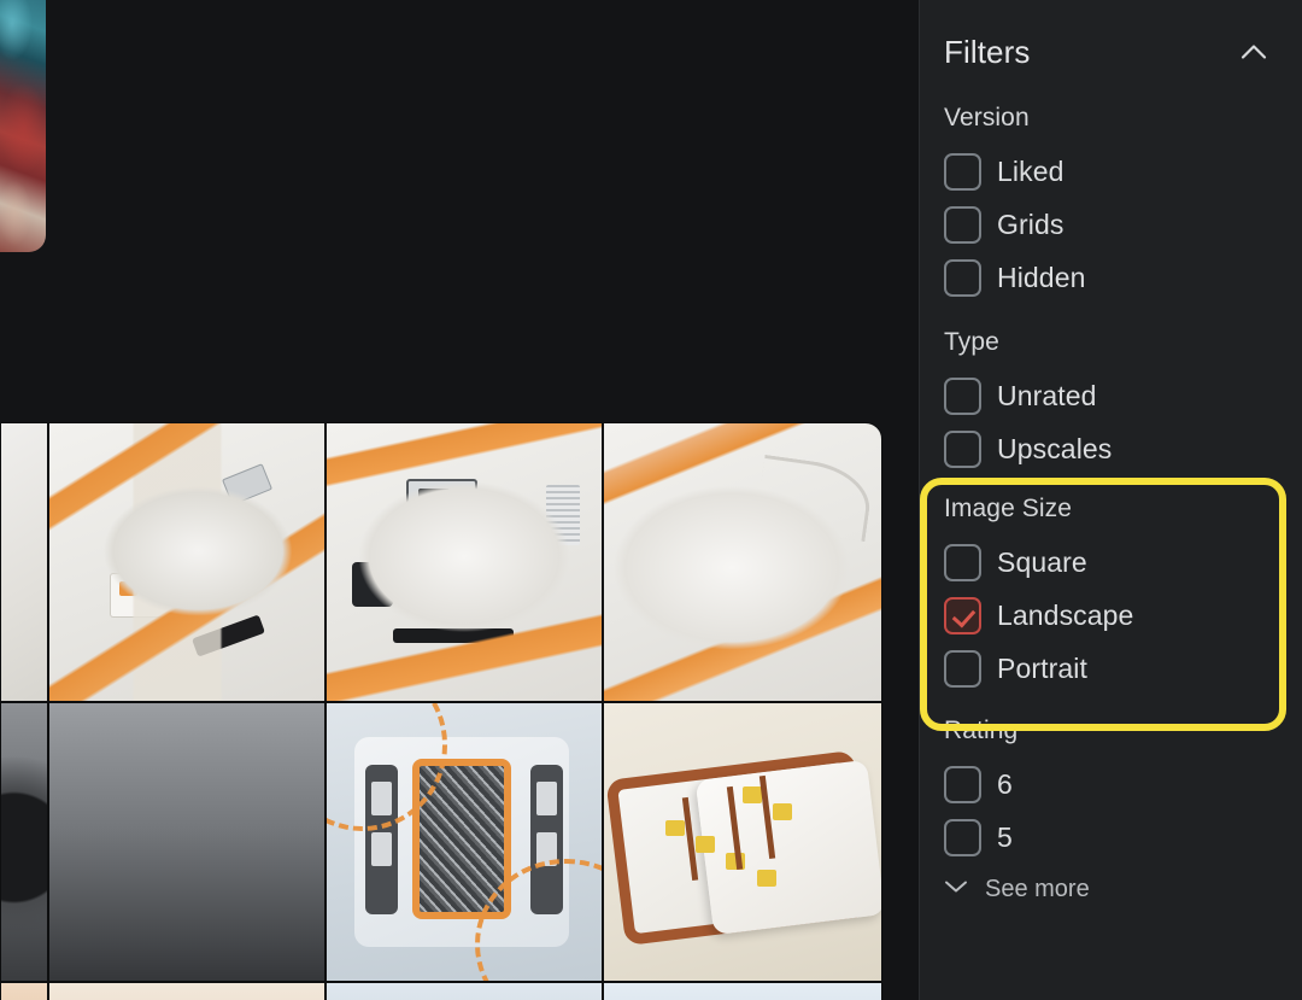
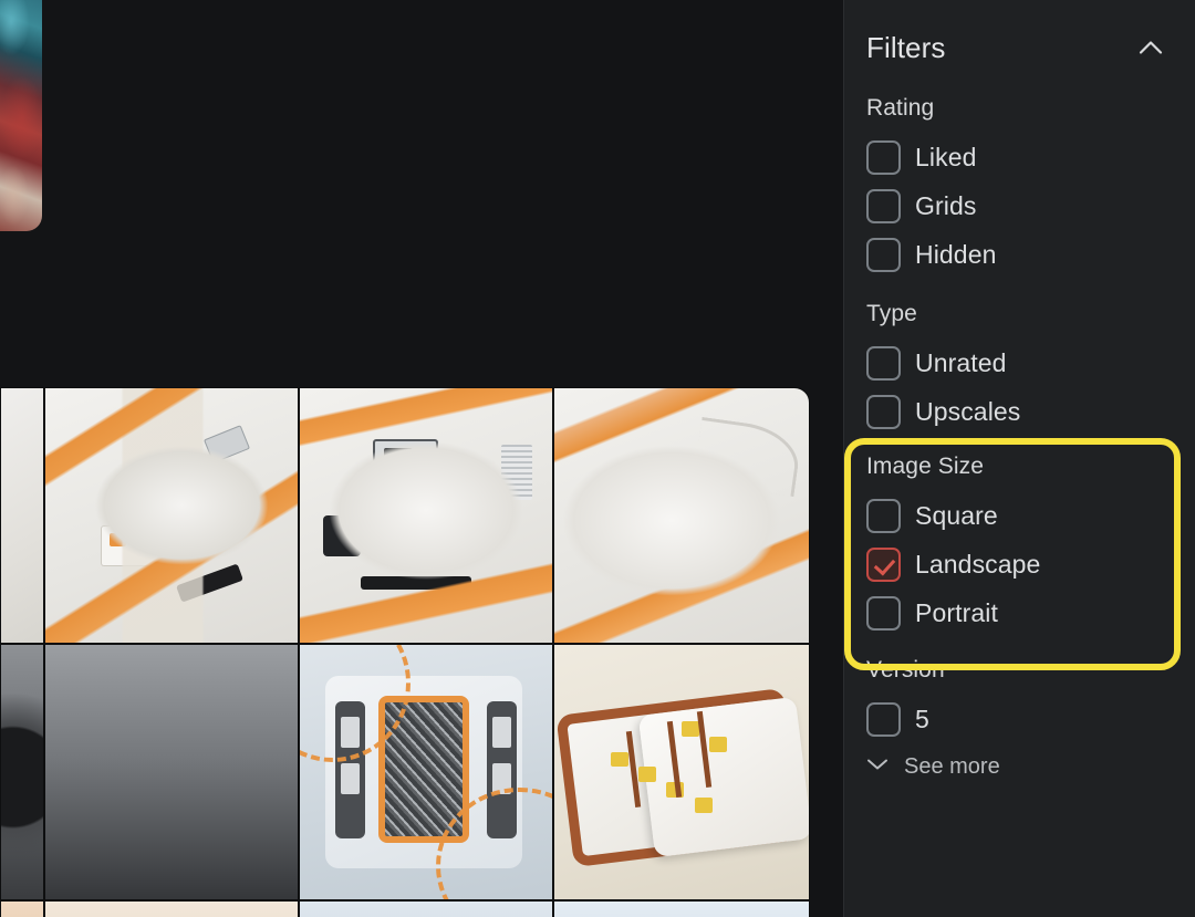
  Filters
- Version
+ Rating
  Liked
  Grids
  Hidden
  Type
  Unrated
  Upscales
  Image Size
  Square
  Landscape
  Portrait
- Rating
+ Version
- 6
  5
  See more
